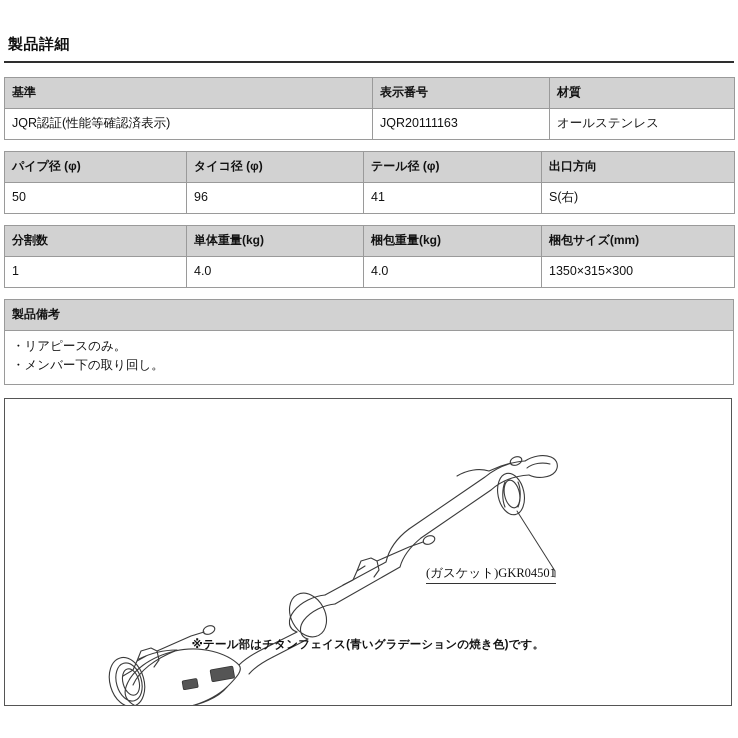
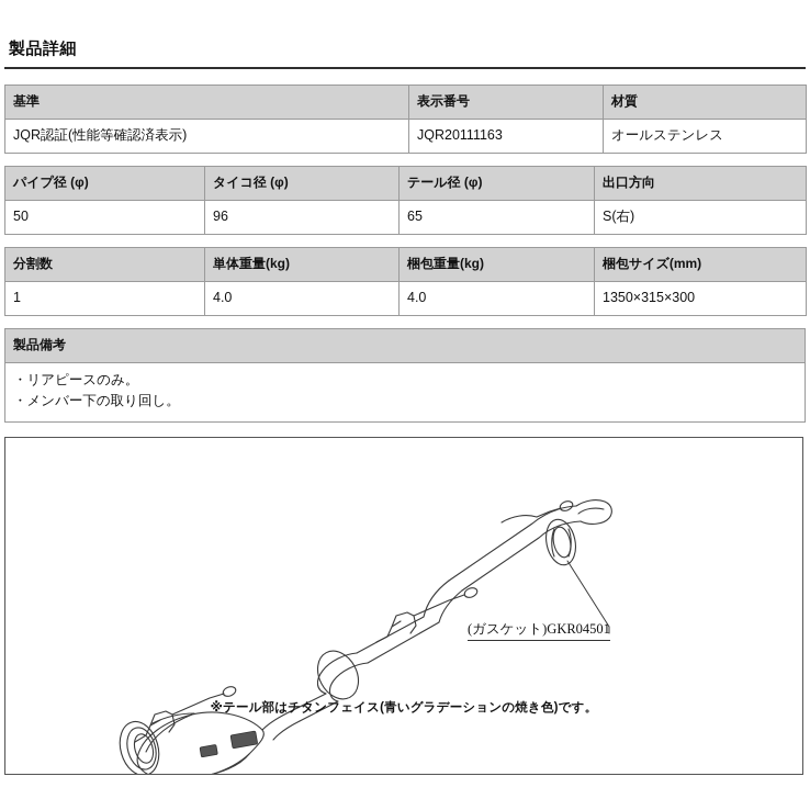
  製品詳細
  基準	表示番号	材質
  JQR認証(性能等確認済表示)	JQR20111163	オールステンレス
  パイプ径 (φ)	タイコ径 (φ)	テール径 (φ)	出口方向
- 50	96	41	S(右)
+ 50	96	65	S(右)
  分割数	単体重量(kg)	梱包重量(kg)	梱包サイズ(mm)
  1	4.0	4.0	1350×315×300
  製品備考
  ・リアピースのみ。 ・メンバー下の取り回し。
  (ガスケット)GKR04501
  ※テール部はチタンフェイス(青いグラデーションの焼き色)です。
